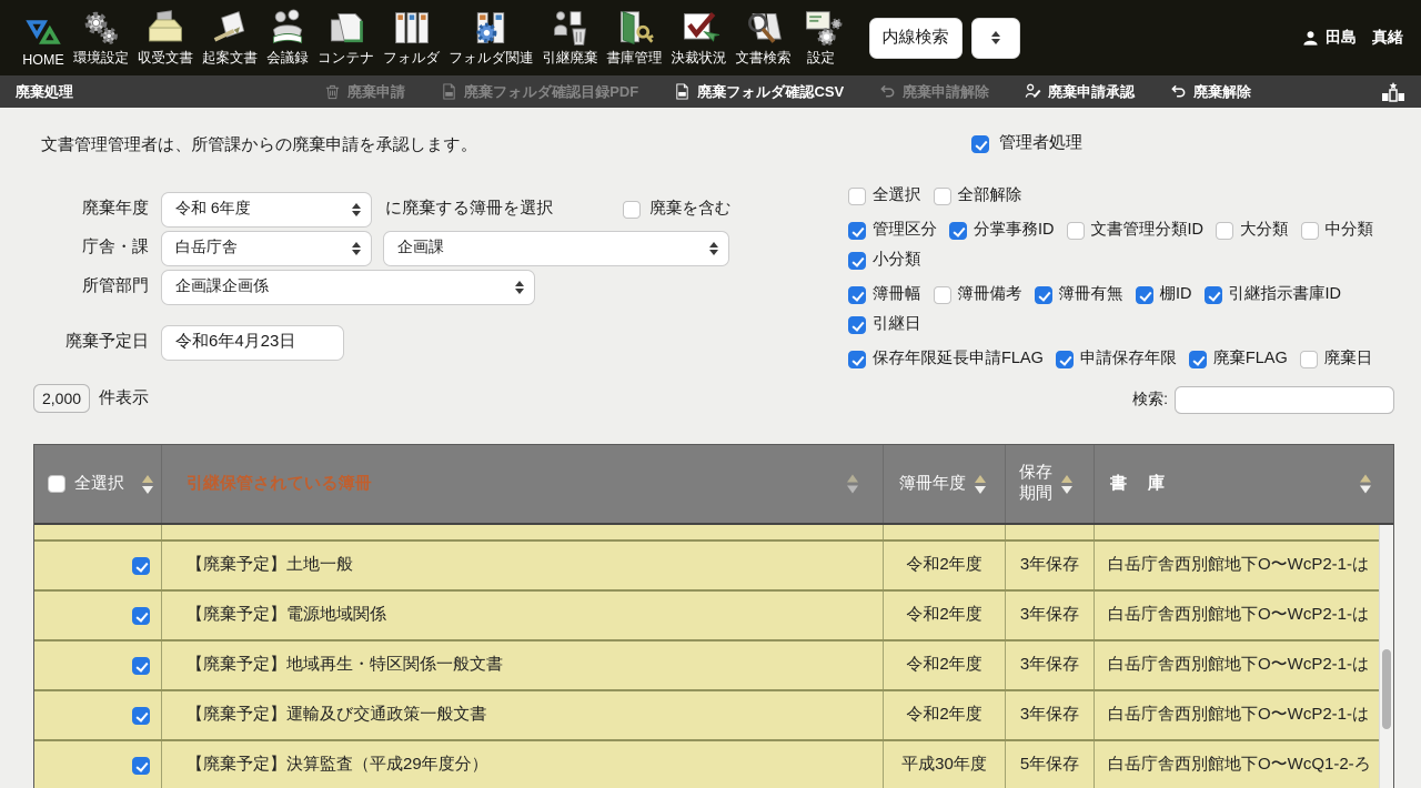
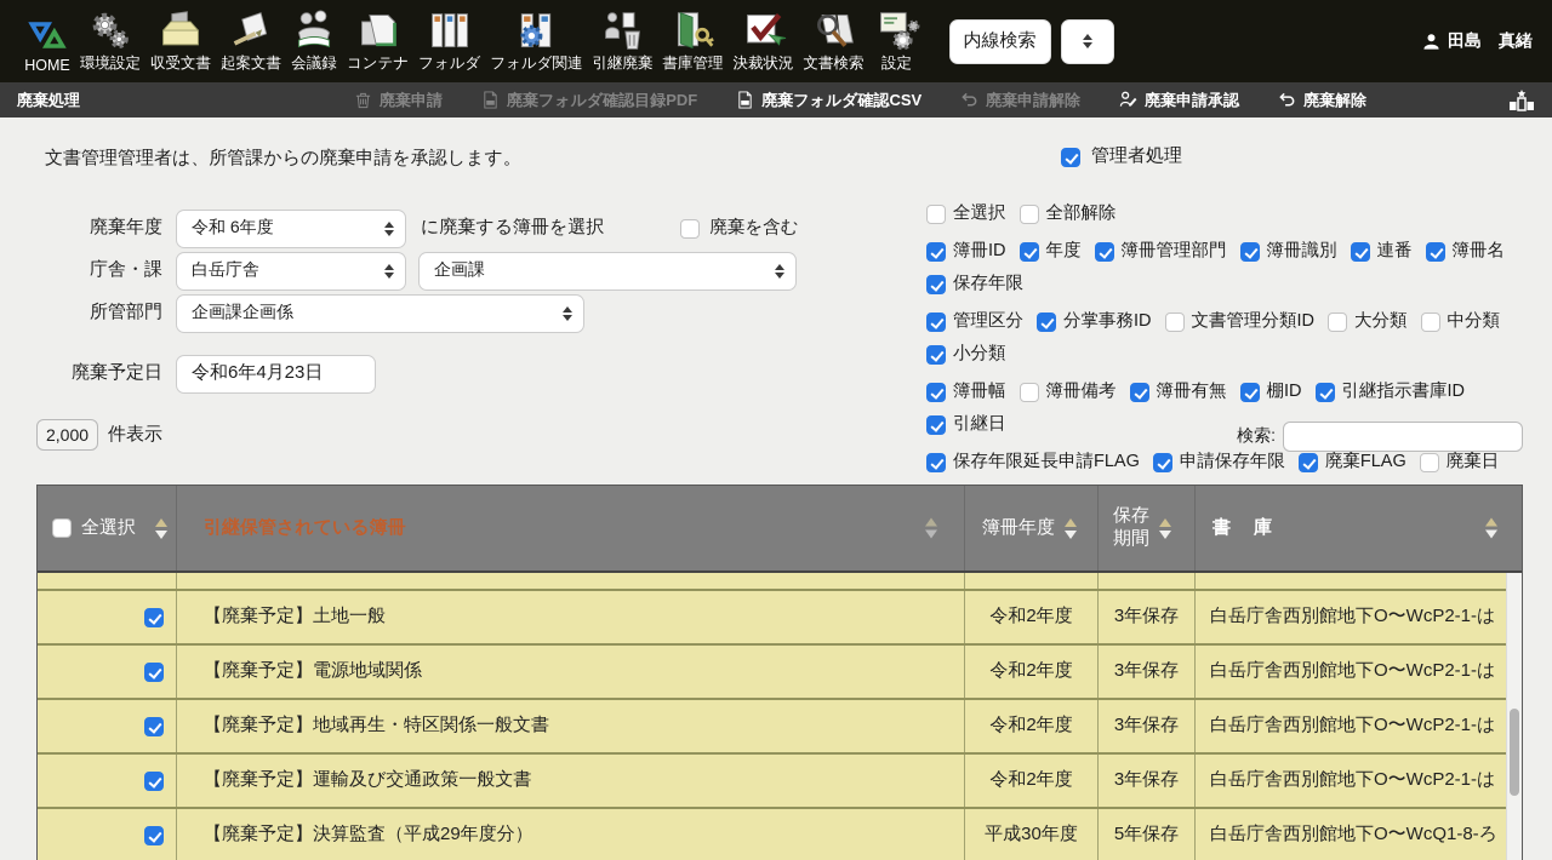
  HOME
  環境設定
  収受文書
  起案文書
  会議録
  コンテナ
  フォルダ
  フォルダ関連
  引継廃棄
  書庫管理
  決裁状況
  文書検索
  設定
  内線検索
  田島 真緒
  廃棄処理
  廃棄申請
  廃棄フォルダ確認目録PDF
  廃棄フォルダ確認CSV
  廃棄申請解除
  廃棄申請承認
  廃棄解除
  文書管理管理者は、所管課からの廃棄申請を承認します。
  管理者処理
  廃棄年度
  令和 6年度
  に廃棄する簿冊を選択
  廃棄を含む
  庁舎・課
  白岳庁舎
  企画課
  所管部門
  企画課企画係
  廃棄予定日
  令和6年4月23日
  全選択
  全部解除
+ 簿冊ID
+ 年度
+ 簿冊管理部門
+ 簿冊識別
+ 連番
+ 簿冊名
+ 保存年限
  管理区分
  分掌事務ID
  文書管理分類ID
  大分類
  中分類
  小分類
  簿冊幅
  簿冊備考
  簿冊有無
  棚ID
  引継指示書庫ID
  引継日
  保存年限延長申請FLAG
  申請保存年限
  廃棄FLAG
  廃棄日
  2,000
  件表示
  検索:
  全選択
  引継保管されている簿冊
  簿冊年度
  保存
  期間
  書 庫
  【廃棄予定】土地一般
  令和2年度
  3年保存
  白岳庁舎西別館地下O〜WcP2-1-は
  【廃棄予定】電源地域関係
  令和2年度
  3年保存
  白岳庁舎西別館地下O〜WcP2-1-は
  【廃棄予定】地域再生・特区関係一般文書
  令和2年度
  3年保存
  白岳庁舎西別館地下O〜WcP2-1-は
  【廃棄予定】運輸及び交通政策一般文書
  令和2年度
  3年保存
  白岳庁舎西別館地下O〜WcP2-1-は
  【廃棄予定】決算監査（平成29年度分）
  平成30年度
  5年保存
- 白岳庁舎西別館地下O〜WcQ1-2-ろ
+ 白岳庁舎西別館地下O〜WcQ1-8-ろ
